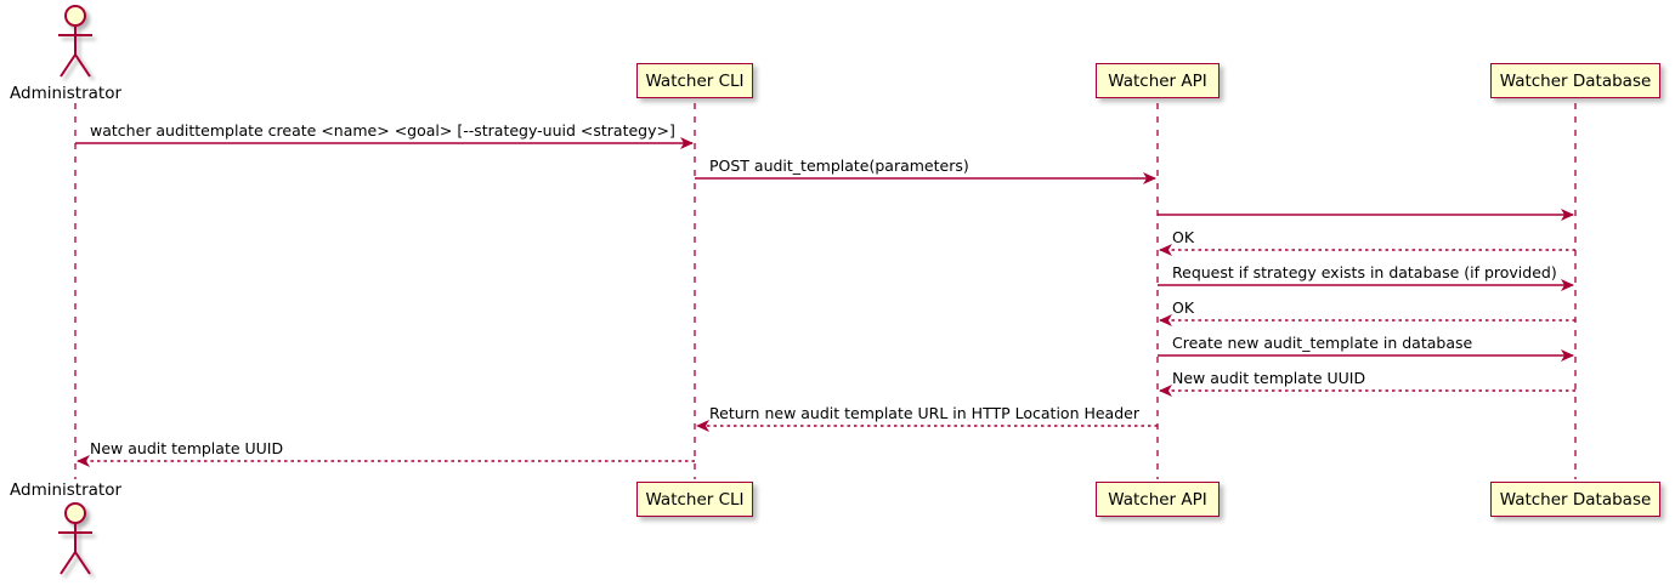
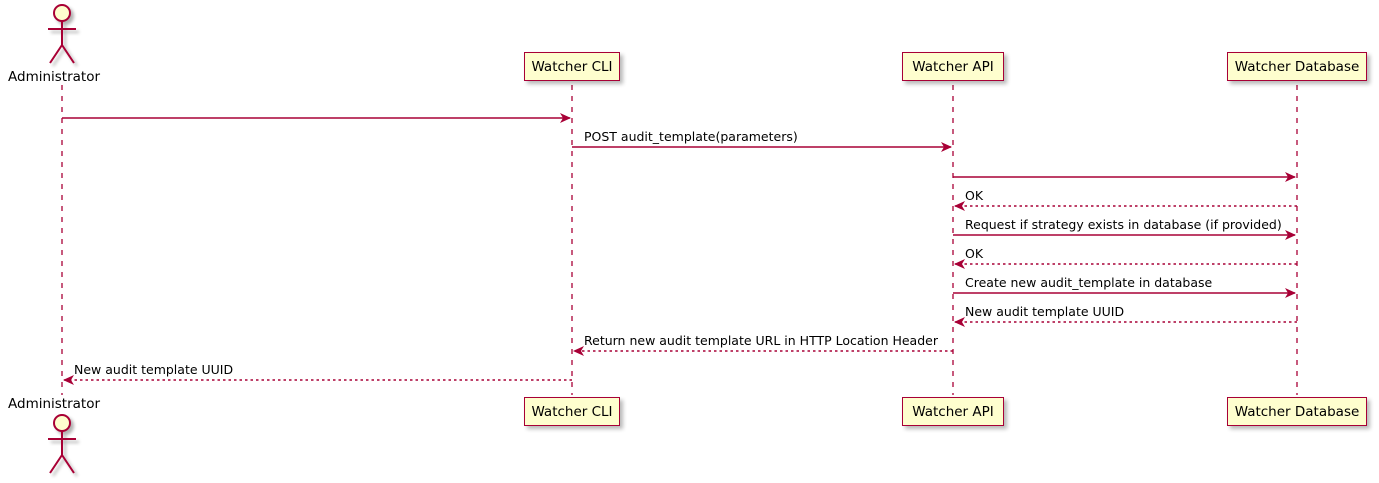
- watcher audittemplate create <name> <goal> [--strategy-uuid <strategy>]
  POST audit_template(parameters)
  OK
  Request if strategy exists in database (if provided)
  OK
  Create new audit_template in database
  New audit template UUID
  Return new audit template URL in HTTP Location Header
  New audit template UUID
  Watcher CLI
  Watcher CLI
  Watcher API
  Watcher API
  Watcher Database
  Watcher Database
  Administrator
  Administrator
